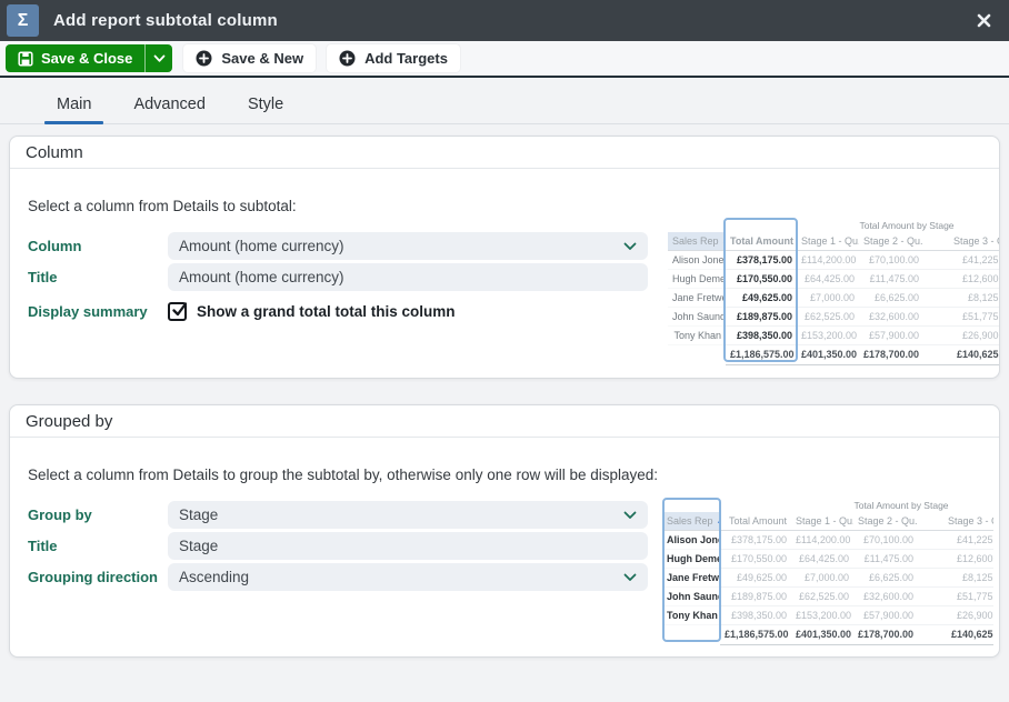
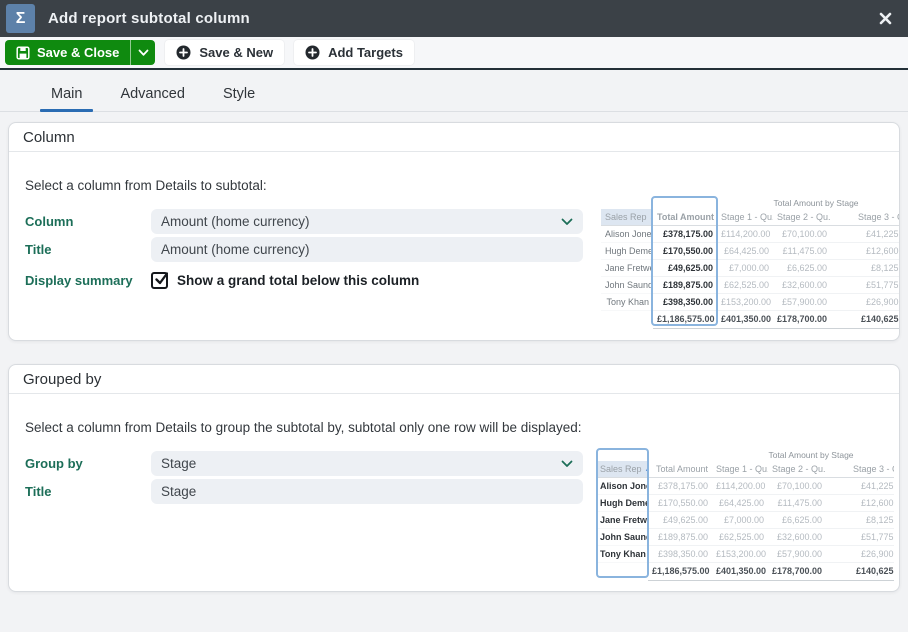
  Σ
  Add report subtotal column
  Save & Close
  Save & New
  Add Targets
  Main
  Advanced
  Style
  Column
  Select a column from Details to subtotal:
  Column
  Amount (home currency)
  Title
  Amount (home currency)
  Display summary
- Show a grand total total this column
+ Show a grand total below this column
  	Total Amount by Stage
  Sales Rep	Total Amount	Stage 1 - Qu	Stage 2 - Qu.	Stage 3 -
  Alison Jone	£378,175.00	£114,200.00	£70,100.00	£41,225
  Hugh Deme	£170,550.00	£64,425.00	£11,475.00	£12,600
  Jane Fretwe	£49,625.00	£7,000.00	£6,625.00	£8,125
  John Saund	£189,875.00	£62,525.00	£32,600.00	£51,775
  Tony Khan	£398,350.00	£153,200.00	£57,900.00	£26,900
  	£1,186,575.00	£401,350.00	£178,700.00	£140,625
  Grouped by
- Select a column from Details to group the subtotal by, otherwise only one row will be displayed:
+ Select a column from Details to group the subtotal by, subtotal only one row will be displayed:
  Group by
  Stage
  Title
  Stage
- Grouping direction
- Ascending
  	Total Amount by Stage
  Sales Rep	Total Amount	Stage 1 - Qu	Stage 2 - Qu.	Stage 3 -
  Alison Jon	£378,175.00	£114,200.00	£70,100.00	£41,225
  Hugh Deme	£170,550.00	£64,425.00	£11,475.00	£12,600
  Jane Fretw	£49,625.00	£7,000.00	£6,625.00	£8,125
  John Saun	£189,875.00	£62,525.00	£32,600.00	£51,775
  Tony Khan	£398,350.00	£153,200.00	£57,900.00	£26,900
  	£1,186,575.00	£401,350.00	£178,700.00	£140,625
